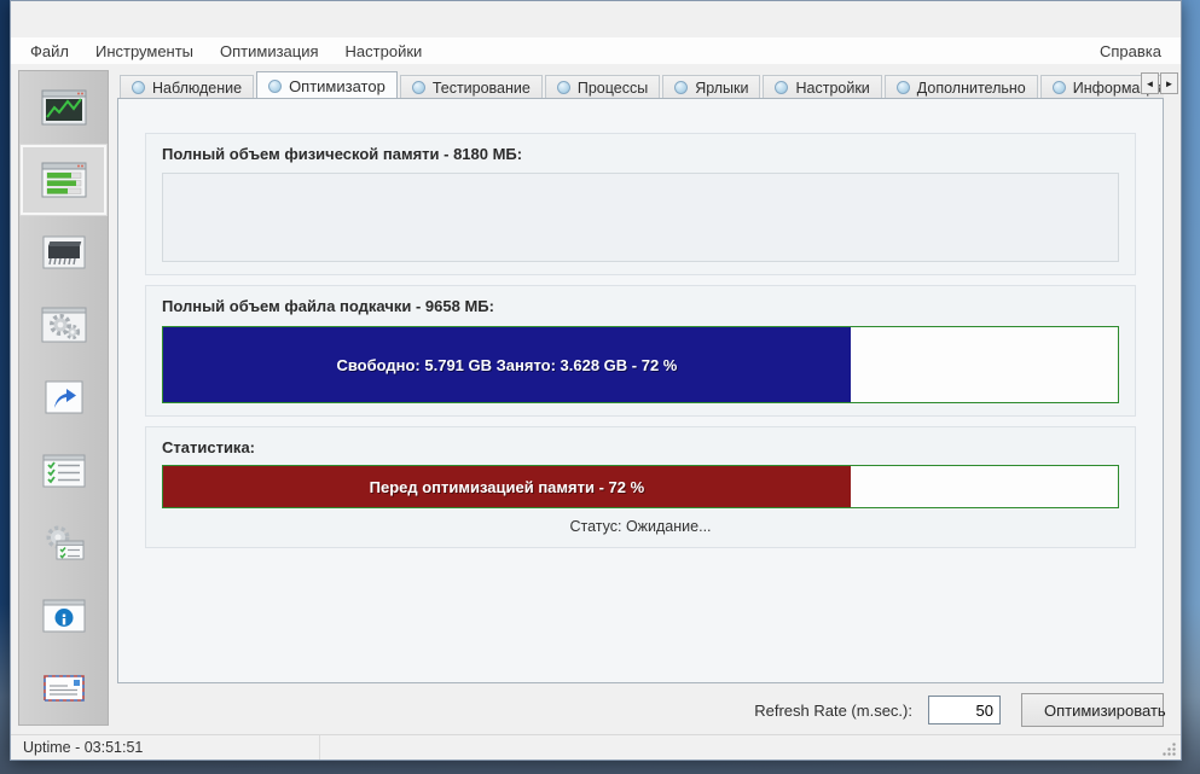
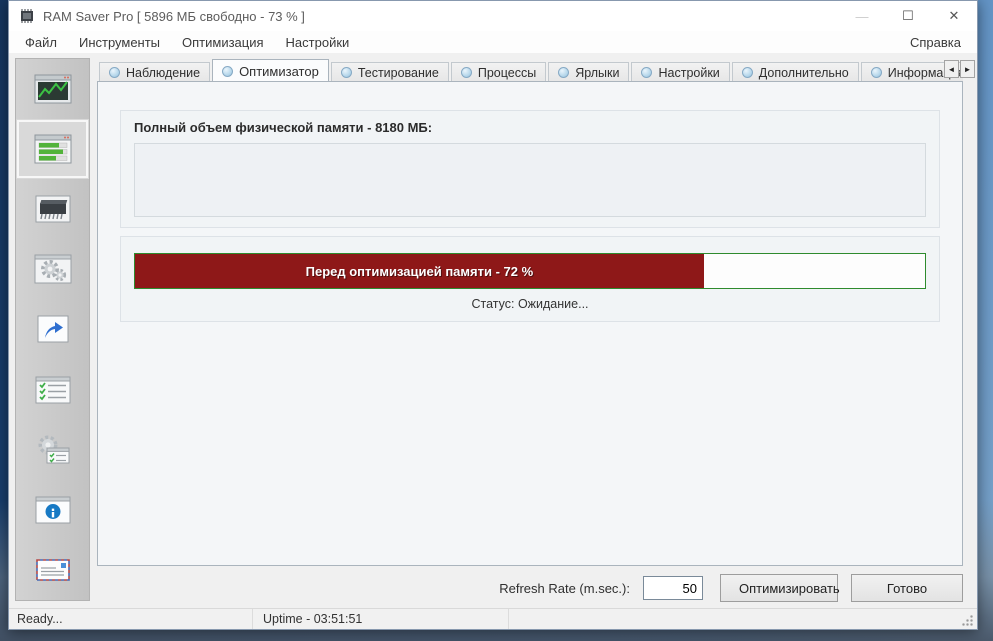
+ RAM Saver Pro [ 5896 МБ свободно - 73 % ]
+ —
+ ☐
+ ✕
  Файл
  Инструменты
  Оптимизация
  Настройки
  Справка
  Наблюдение
  Оптимизатор
  Тестирование
  Процессы
  Ярлыки
  Настройки
  Дополнительно
  Информа
  ◄
  ►
  Полный объем физической памяти - 8180 МБ:
- Полный объем файла подкачки - 9658 МБ:
- Свободно: 5.791 GB Занято: 3.628 GB - 72 %
- Статистика:
  Перед оптимизацией памяти - 72 %
  Статус: Ожидание...
  Refresh Rate (m.sec.):
  50
  Оптимизировать
+ Готово
+ Ready...
  Uptime - 03:51:51
